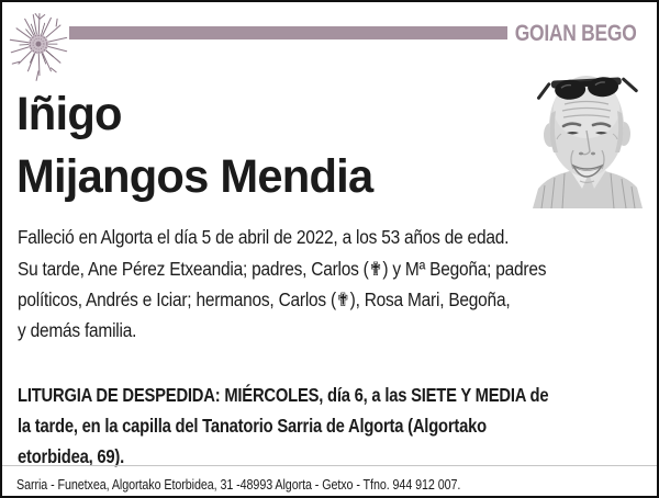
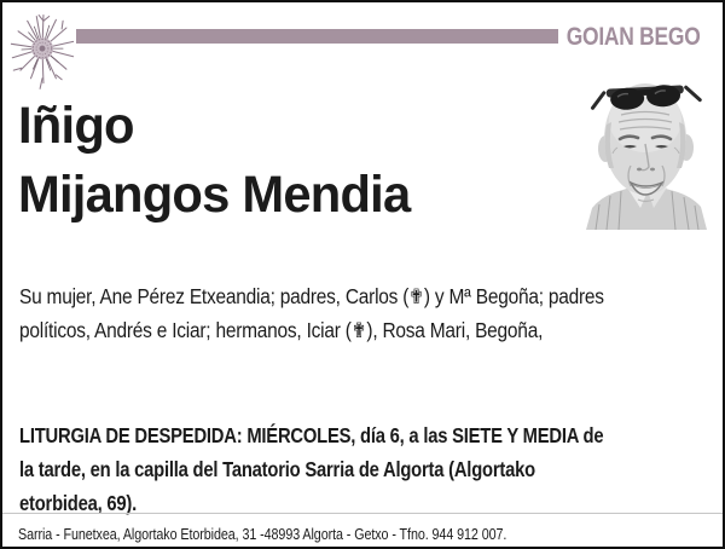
  GOIAN BEGO
  Iñigo
  Mijangos Mendia
- Falleció en Algorta el día 5 de abril de 2022, a los 53 años de edad.
- Su tarde, Ane Pérez Etxeandia; padres, Carlos (✟) y Mª Begoña; padres
+ Su mujer, Ane Pérez Etxeandia; padres, Carlos (✟) y Mª Begoña; padres
- políticos, Andrés e Iciar; hermanos, Carlos (✟), Rosa Mari, Begoña,
+ políticos, Andrés e Iciar; hermanos, Iciar (✟), Rosa Mari, Begoña,
- y demás familia.
  LITURGIA DE DESPEDIDA: MIÉRCOLES, día 6, a las SIETE Y MEDIA de
  la tarde, en la capilla del Tanatorio Sarria de Algorta (Algortako
  etorbidea, 69).
  Sarria - Funetxea, Algortako Etorbidea, 31 -48993 Algorta - Getxo - Tfno. 944 912 007.
